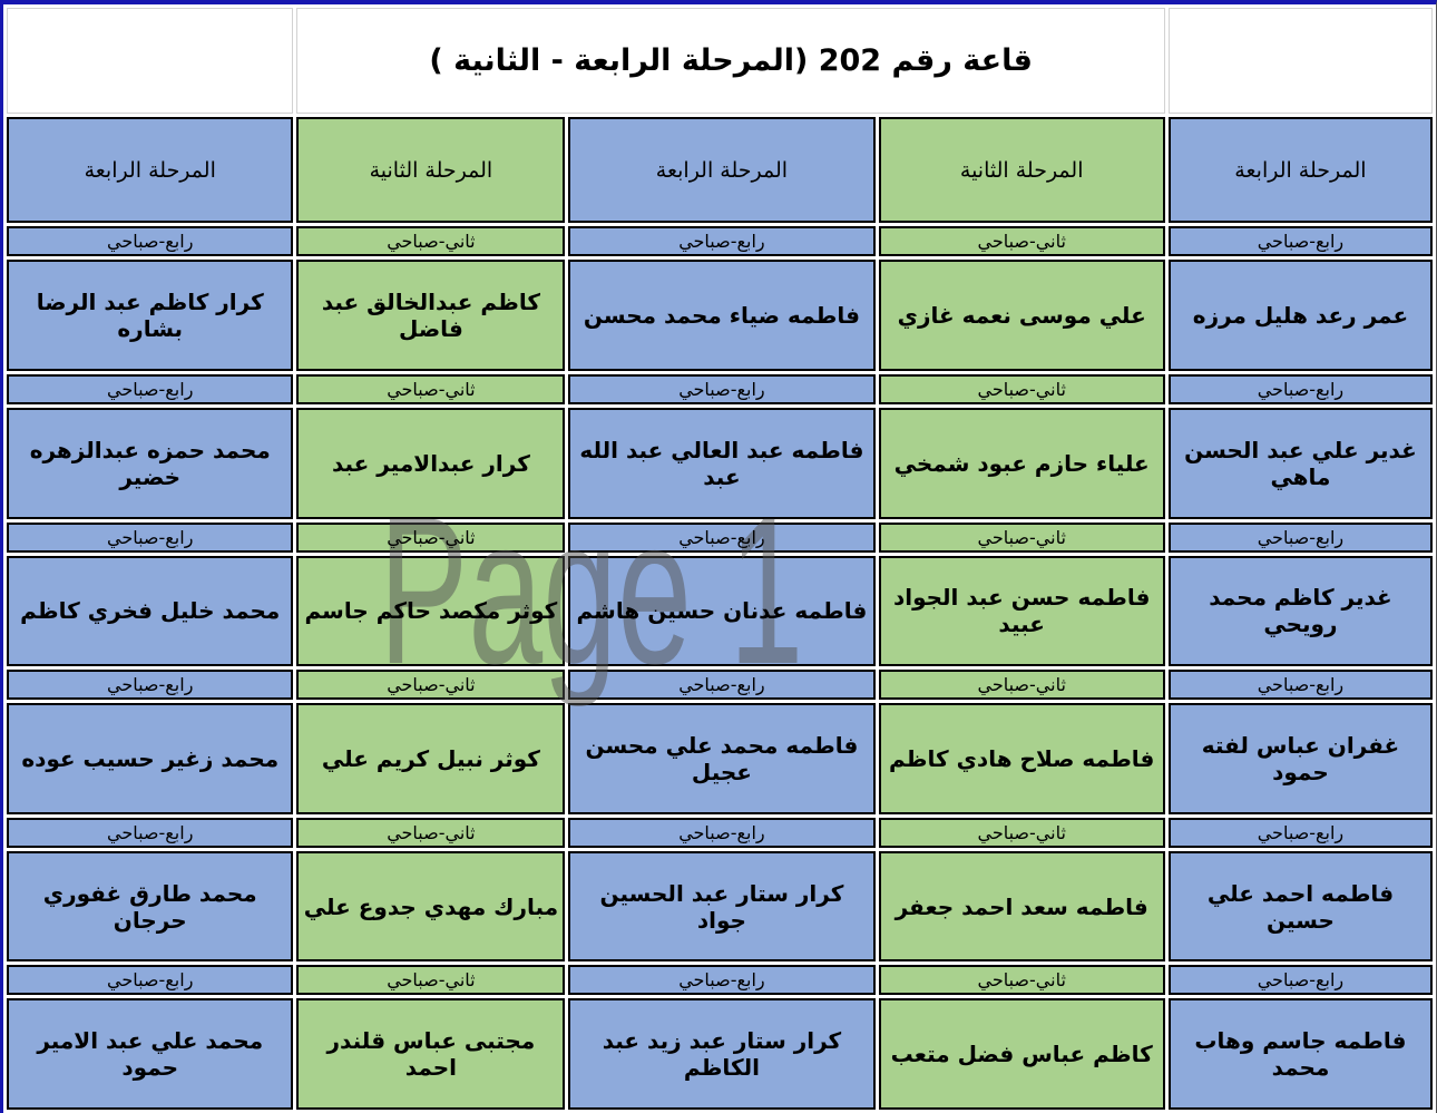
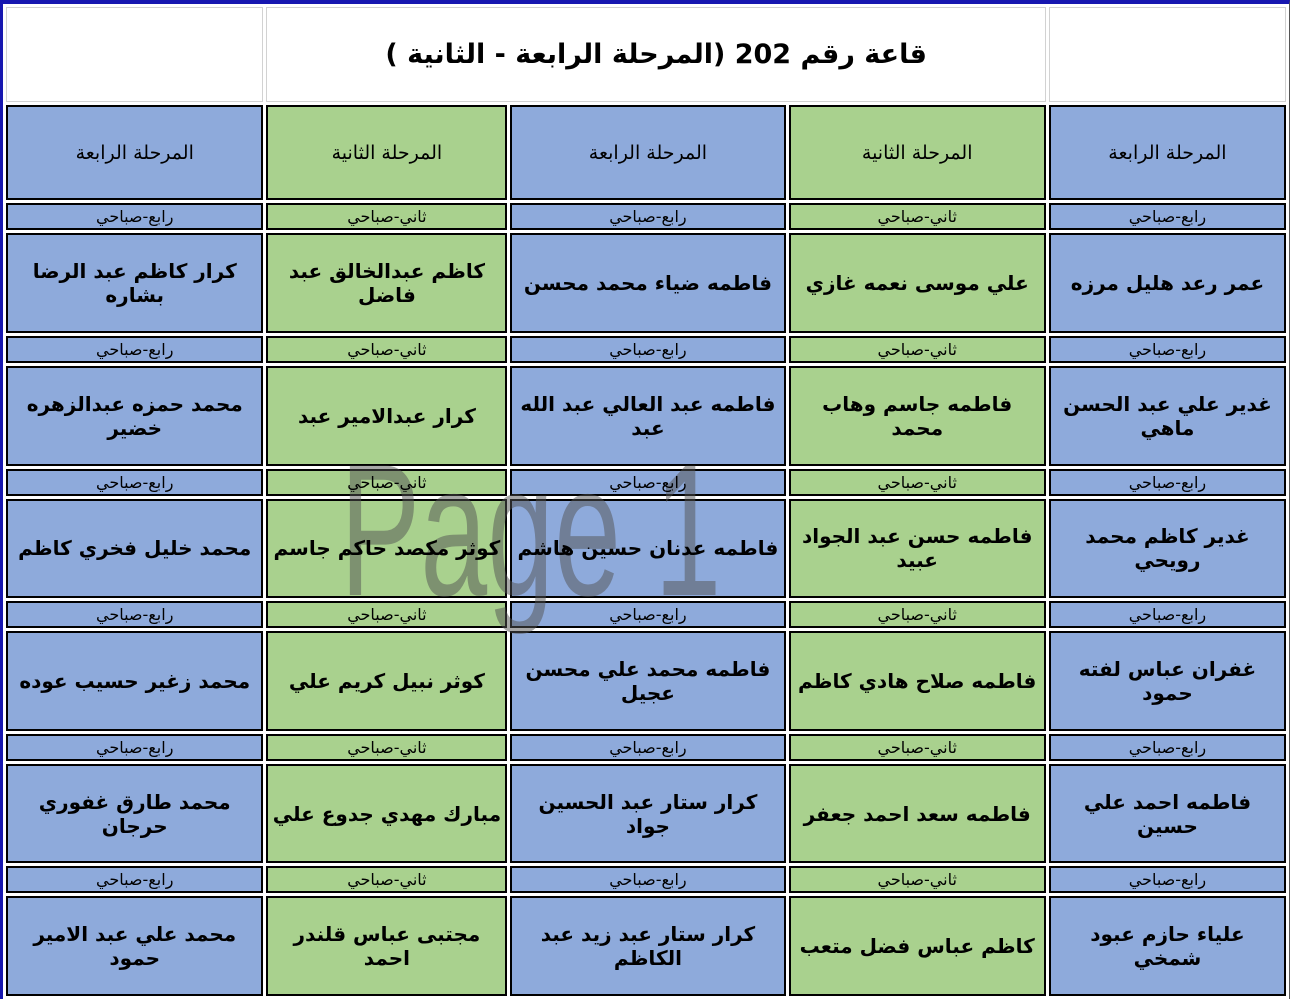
  	قاعة رقم 202 (المرحلة الرابعة - الثانية )
  المرحلة الرابعة	المرحلة الثانية	المرحلة الرابعة	المرحلة الثانية	المرحلة الرابعة
  رابع-صباحي	ثاني-صباحي	رابع-صباحي	ثاني-صباحي	رابع-صباحي
  عمر رعد هليل مرزه	علي موسى نعمه غازي	فاطمه ضياء محمد محسن	كاظم عبدالخالق عبد فاضل	كرار كاظم عبد الرضا بشاره
  رابع-صباحي	ثاني-صباحي	رابع-صباحي	ثاني-صباحي	رابع-صباحي
- غدير علي عبد الحسن ماهي	علياء حازم عبود شمخي	فاطمه عبد العالي عبد الله عبد	كرار عبدالامير عبد	محمد حمزه عبدالزهره خضير
+ غدير علي عبد الحسن ماهي	فاطمه جاسم وهاب محمد	فاطمه عبد العالي عبد الله عبد	كرار عبدالامير عبد	محمد حمزه عبدالزهره خضير
  رابع-صباحي	ثاني-صباحي	رابع-صباحي	ثاني-صباحي	رابع-صباحي
  غدير كاظم محمد رويحي	فاطمه حسن عبد الجواد عبيد	فاطمه عدنان حسين هاشم	كوثر مكصد حاكم جاسم	محمد خليل فخري كاظم
  رابع-صباحي	ثاني-صباحي	رابع-صباحي	ثاني-صباحي	رابع-صباحي
  غفران عباس لفته حمود	فاطمه صلاح هادي كاظم	فاطمه محمد علي محسن عجيل	كوثر نبيل كريم علي	محمد زغير حسيب عوده
  رابع-صباحي	ثاني-صباحي	رابع-صباحي	ثاني-صباحي	رابع-صباحي
  فاطمه احمد علي حسين	فاطمه سعد احمد جعفر	كرار ستار عبد الحسين جواد	مبارك مهدي جدوع علي	محمد طارق غفوري حرجان
  رابع-صباحي	ثاني-صباحي	رابع-صباحي	ثاني-صباحي	رابع-صباحي
- فاطمه جاسم وهاب محمد	كاظم عباس فضل متعب	كرار ستار عبد زيد عبد الكاظم	مجتبى عباس قلندر احمد	محمد علي عبد الامير حمود
+ علياء حازم عبود شمخي	كاظم عباس فضل متعب	كرار ستار عبد زيد عبد الكاظم	مجتبى عباس قلندر احمد	محمد علي عبد الامير حمود
  Page 1
